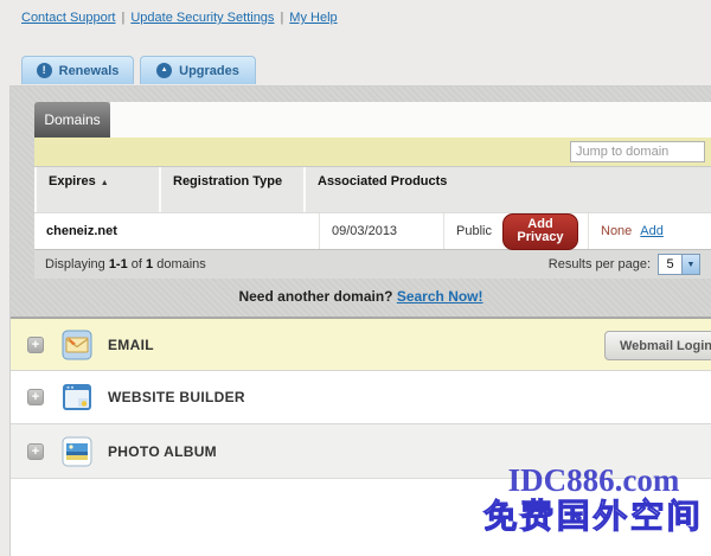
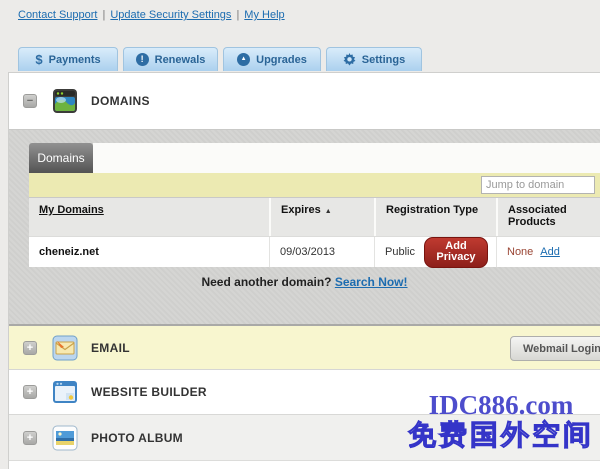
  Contact Support | Update Security Settings | My Help
+ $
+ Payments
  !
  Renewals
  Upgrades
+ Settings
+ −
+ DOMAINS
  Domains
  Jump to domain
+ My Domains
  Expires
  Registration Type
  Associated Products
  cheneiz.net
  09/03/2013
  Public
  Add Privacy
  None
  Add
- Displaying 1-1 of 1 domains
- Results per page:
- 5
  Need another domain? Search Now!
  +
  EMAIL
  Webmail Login
  +
  WEBSITE BUILDER
  +
  PHOTO ALBUM
  IDC886.com
  免费国外空间
